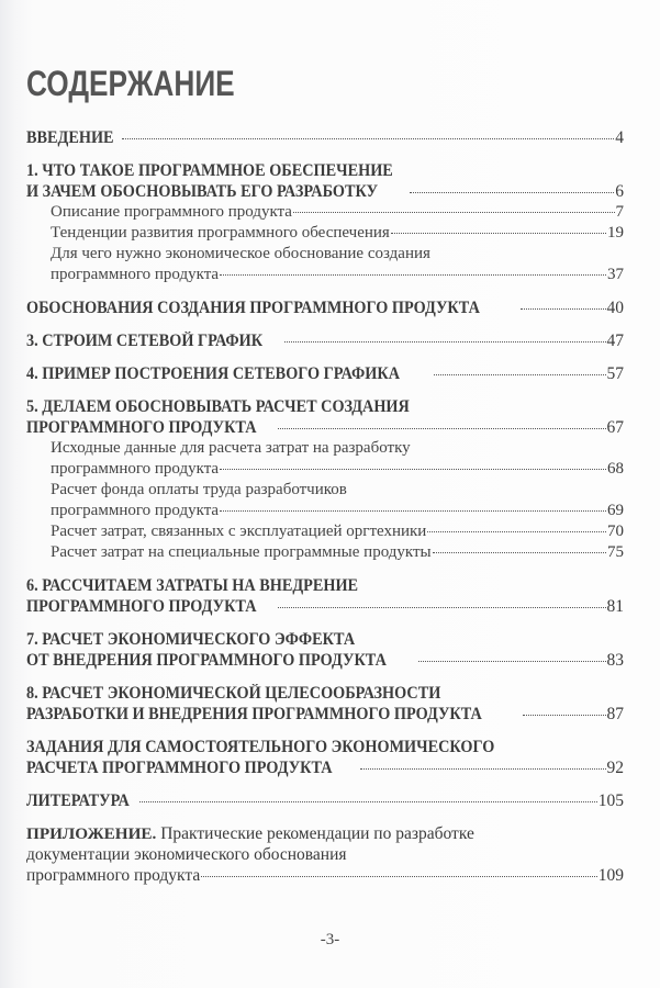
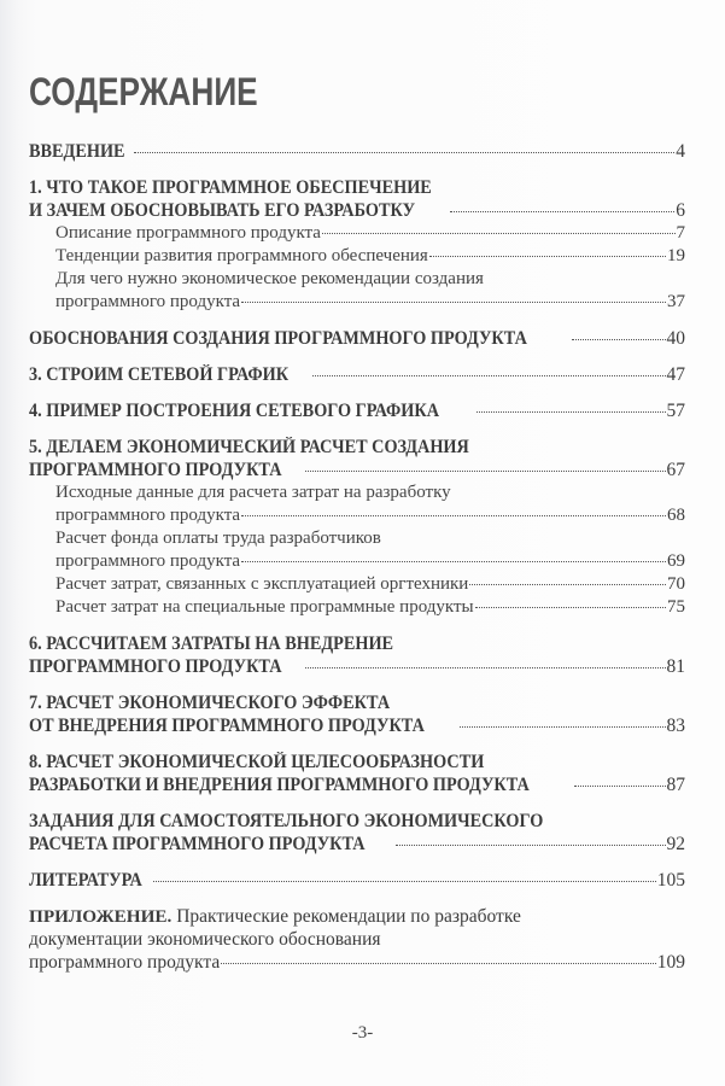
  СОДЕРЖАНИЕ
  ВВЕДЕНИЕ
  4
  1. ЧТО ТАКОЕ ПРОГРАММНОЕ ОБЕСПЕЧЕНИЕ
  И ЗАЧЕМ ОБОСНОВЫВАТЬ ЕГО РАЗРАБОТКУ
  6
  Описание программного продукта
  7
  Тенденции развития программного обеспечения
  19
- Для чего нужно экономическое обоснование создания
+ Для чего нужно экономическое рекомендации создания
  программного продукта
  37
  ОБОСНОВАНИЯ СОЗДАНИЯ ПРОГРАММНОГО ПРОДУКТА
  40
  3. СТРОИМ СЕТЕВОЙ ГРАФИК
  47
  4. ПРИМЕР ПОСТРОЕНИЯ СЕТЕВОГО ГРАФИКА
  57
- 5. ДЕЛАЕМ ОБОСНОВЫВАТЬ РАСЧЕТ СОЗДАНИЯ
+ 5. ДЕЛАЕМ ЭКОНОМИЧЕСКИЙ РАСЧЕТ СОЗДАНИЯ
  ПРОГРАММНОГО ПРОДУКТА
  67
  Исходные данные для расчета затрат на разработку
  программного продукта
  68
  Расчет фонда оплаты труда разработчиков
  программного продукта
  69
  Расчет затрат, связанных с эксплуатацией оргтехники
  70
  Расчет затрат на специальные программные продукты
  75
  6. РАССЧИТАЕМ ЗАТРАТЫ НА ВНЕДРЕНИЕ
  ПРОГРАММНОГО ПРОДУКТА
  81
  7. РАСЧЕТ ЭКОНОМИЧЕСКОГО ЭФФЕКТА
  ОТ ВНЕДРЕНИЯ ПРОГРАММНОГО ПРОДУКТА
  83
  8. РАСЧЕТ ЭКОНОМИЧЕСКОЙ ЦЕЛЕСООБРАЗНОСТИ
  РАЗРАБОТКИ И ВНЕДРЕНИЯ ПРОГРАММНОГО ПРОДУКТА
  87
  ЗАДАНИЯ ДЛЯ САМОСТОЯТЕЛЬНОГО ЭКОНОМИЧЕСКОГО
  РАСЧЕТА ПРОГРАММНОГО ПРОДУКТА
  92
  ЛИТЕРАТУРА
  105
  ПРИЛОЖЕНИЕ. Практические рекомендации по разработке
  документации экономического обоснования
  программного продукта
  109
  -3-
